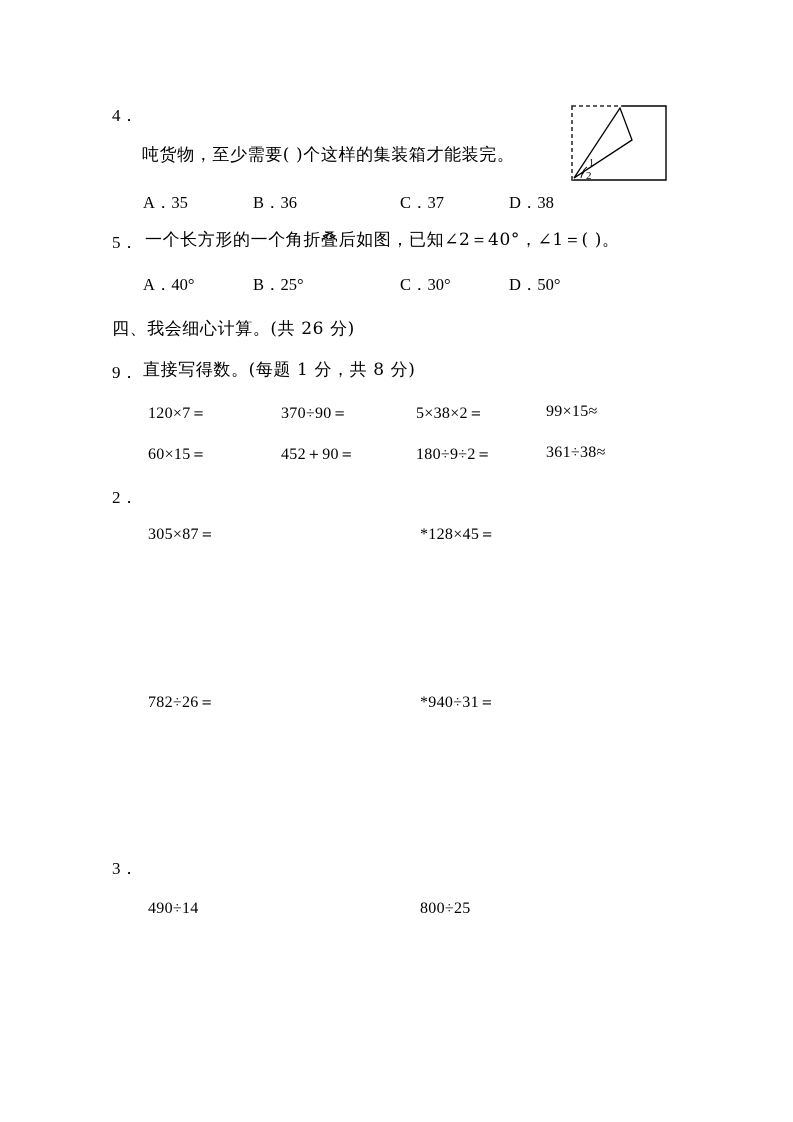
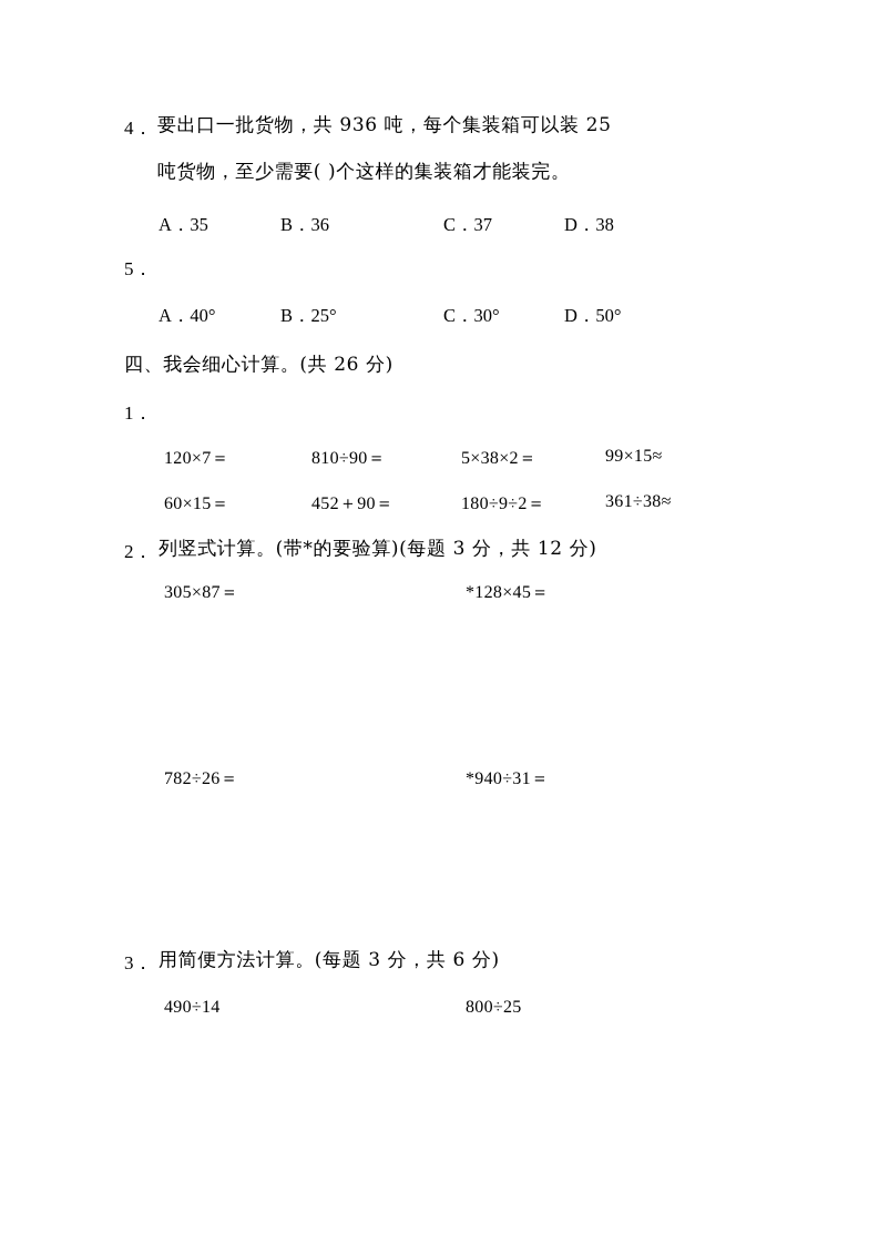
  4．
+ 要出口一批货物，共 936 吨，每个集装箱可以装 25
  吨货物，至少需要( )个这样的集装箱才能装完。
- 1
- 2
  A．35
  B．36
  C．37
  D．38
  5．
- 一个长方形的一个角折叠后如图，已知∠2＝40°，∠1＝( )。
  A．40°
  B．25°
  C．30°
  D．50°
  四、我会细心计算。(共 26 分)
- 9．
+ 1．
- 直接写得数。(每题 1 分，共 8 分)
  120×7＝
- 370÷90＝
+ 810÷90＝
  5×38×2＝
  99×15≈
  60×15＝
  452＋90＝
  180÷9÷2＝
  361÷38≈
  2．
+ 列竖式计算。(带*的要验算)(每题 3 分，共 12 分)
  305×87＝
  *128×45＝
  782÷26＝
  *940÷31＝
  3．
+ 用简便方法计算。(每题 3 分，共 6 分)
  490÷14
  800÷25
